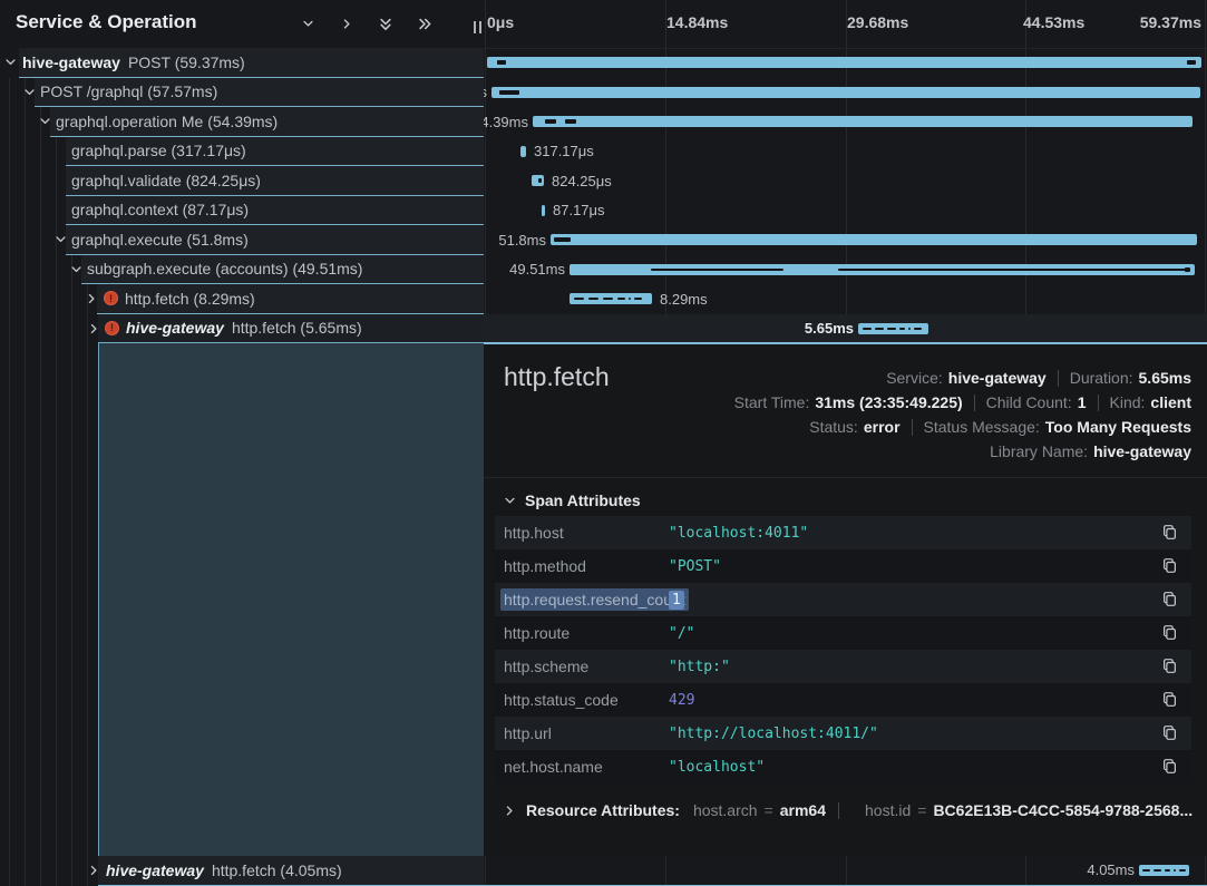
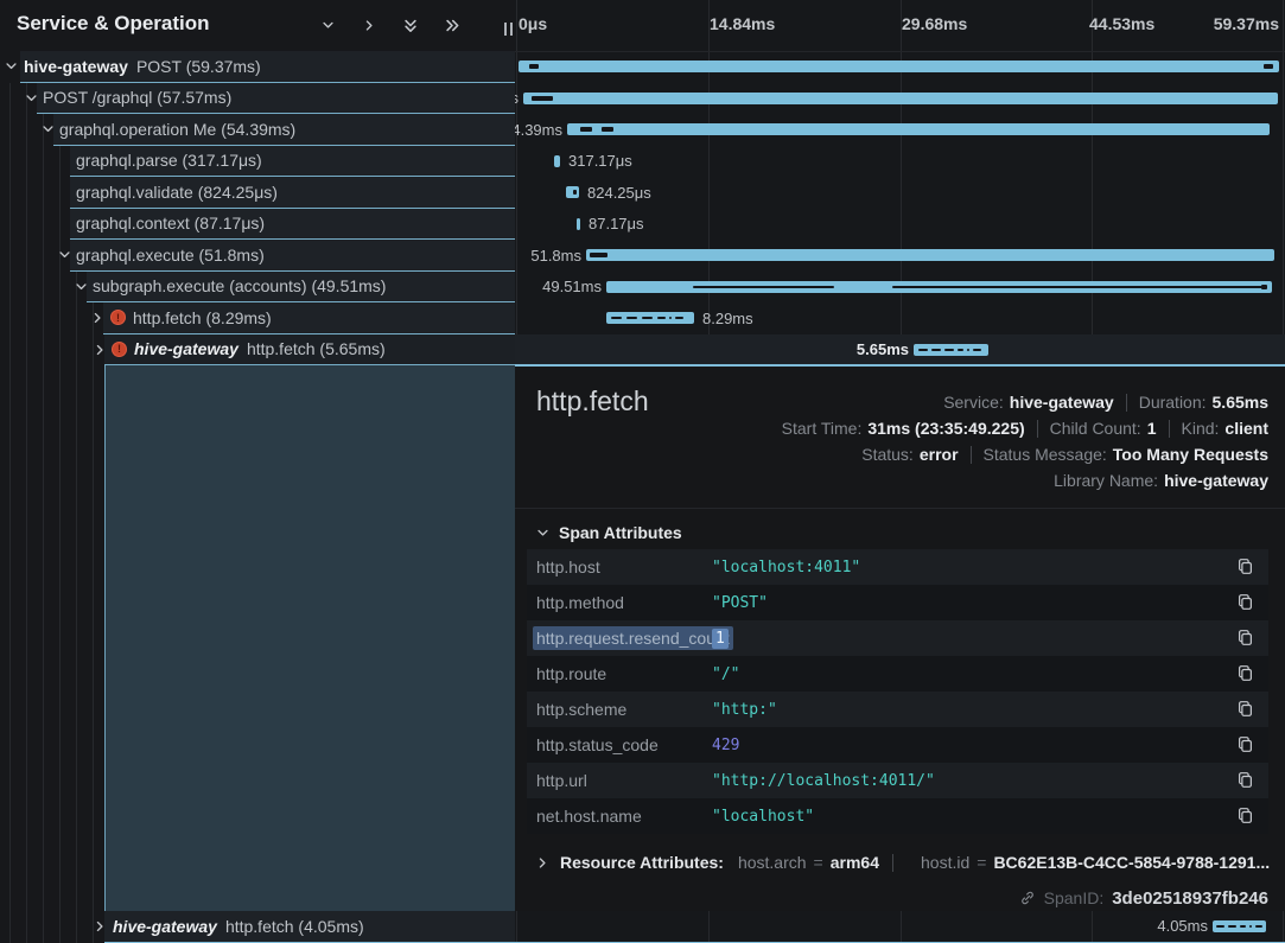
  Service & Operation
  hive-gateway
  POST (59.37ms)
  POST /graphql (57.57ms)
  graphql.operation Me (54.39ms)
  graphql.parse (317.17μs)
  graphql.validate (824.25μs)
  graphql.context (87.17μs)
  graphql.execute (51.8ms)
  subgraph.execute (accounts) (49.51ms)
  !
  http.fetch (8.29ms)
  !
  hive-gateway
  http.fetch (5.65ms)
  hive-gateway
  http.fetch (4.05ms)
  0μs
  14.84ms
  29.68ms
  44.53ms
  59.37ms
  4.39ms
  317.17μs
  824.25μs
  87.17μs
  51.8ms
  49.51ms
  8.29ms
  5.65ms
  http.fetch
  Service:
  hive-gateway
  Duration:
  5.65ms
  Start Time:
  31ms (23:35:49.225)
  Child Count:
  1
  Kind:
  client
  Status:
  error
  Status Message:
  Too Many Requests
  Library Name:
  hive-gateway
  Span Attributes
  http.host
  "localhost:4011"
  http.method
  "POST"
  http.request.resend_co
  1
  http.route
  "/"
  http.scheme
  "http:"
  http.status_code
  429
  http.url
  "http://localhost:4011/"
  net.host.name
  "localhost"
  Resource Attributes:
  host.arch
  =
  arm64
  host.id
  =
- BC62E13B-C4CC-5854-9788-2568...
+ BC62E13B-C4CC-5854-9788-1291...
+ SpanID:
+ 3de02518937fb246
  4.05ms
